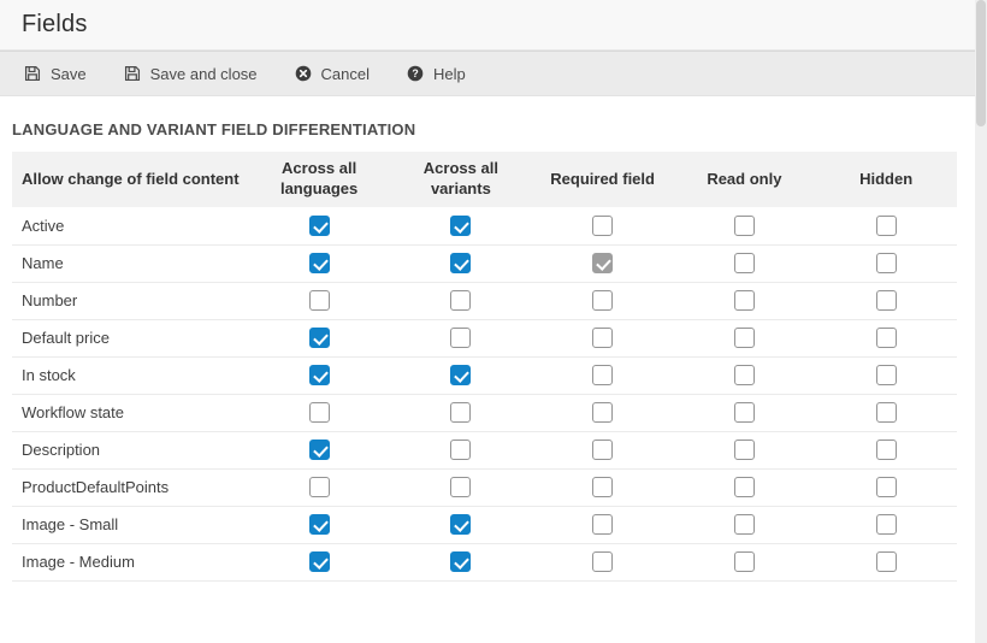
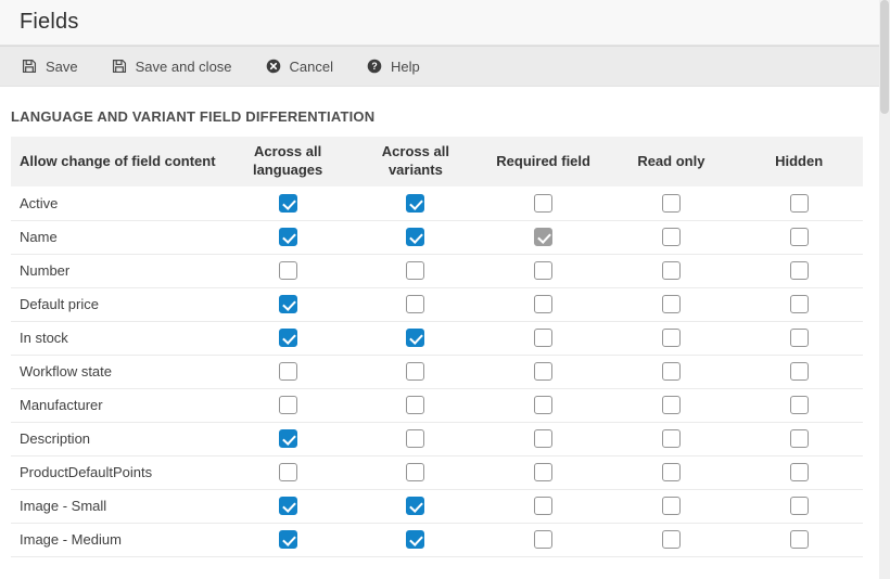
  Fields
  Save
  Save and close
  Cancel
  ?
  Help
  LANGUAGE AND VARIANT FIELD DIFFERENTIATION
  Allow change of field content	Across all languages	Across all variants	Required field	Read only	Hidden
  Active
  Name
  Number
  Default price
  In stock
  Workflow state
+ Manufacturer
  Description
  ProductDefaultPoints
  Image - Small
  Image - Medium
